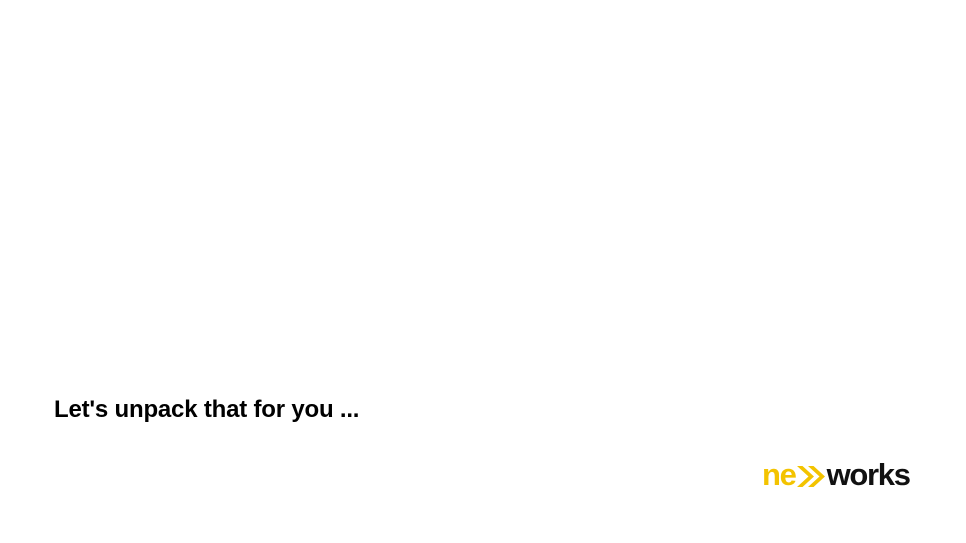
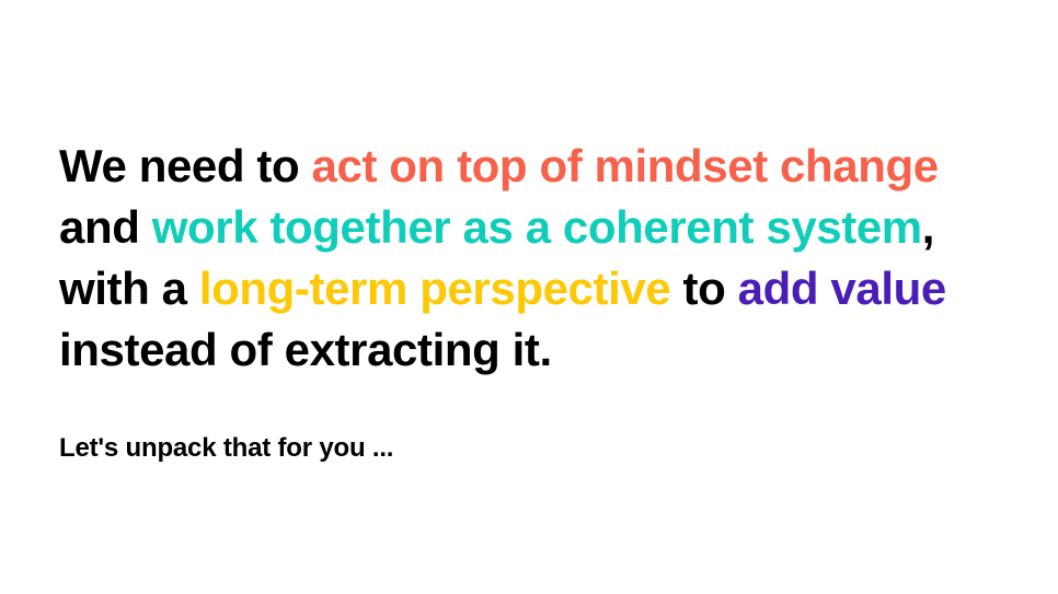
+ We need to act on top of mindset change and work together as a coherent system, with a long-term perspective to add value instead of extracting it.
  Let's unpack that for you ...
- ne
- works
